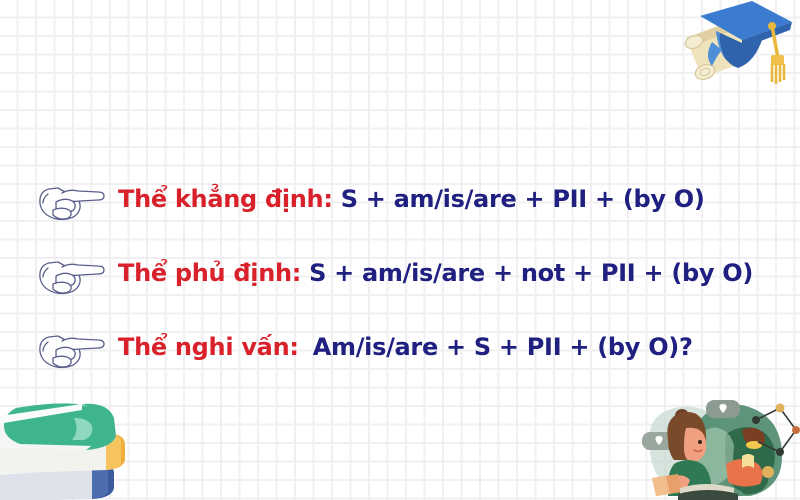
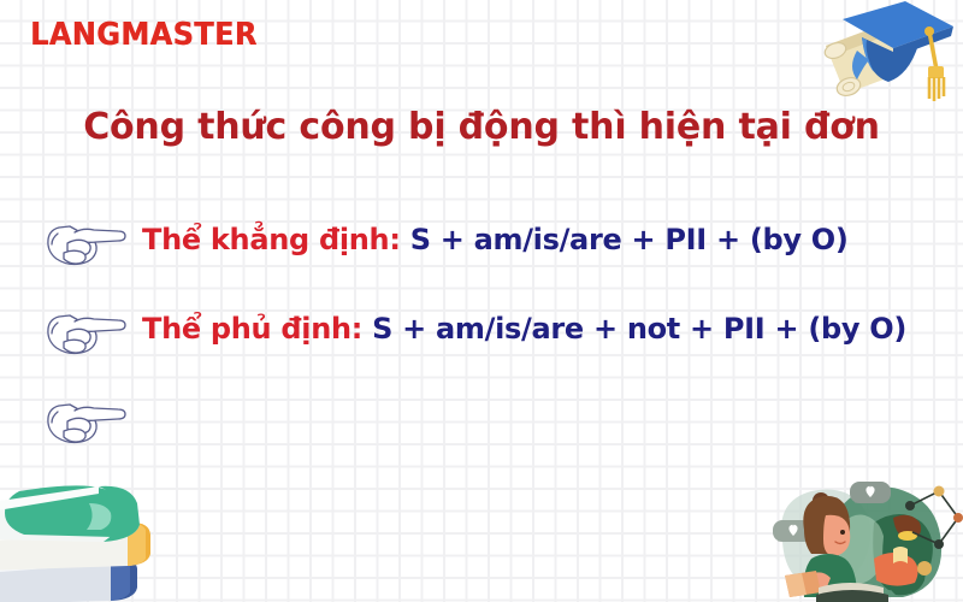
+ LANGMASTER
+ Công thức công bị động thì hiện tại đơn
  Thể khẳng định: S + am/is/are + PII + (by O)
  Thể phủ định: S + am/is/are + not + PII + (by O)
- Thể nghi vấn: Am/is/are + S + PII + (by O)?
